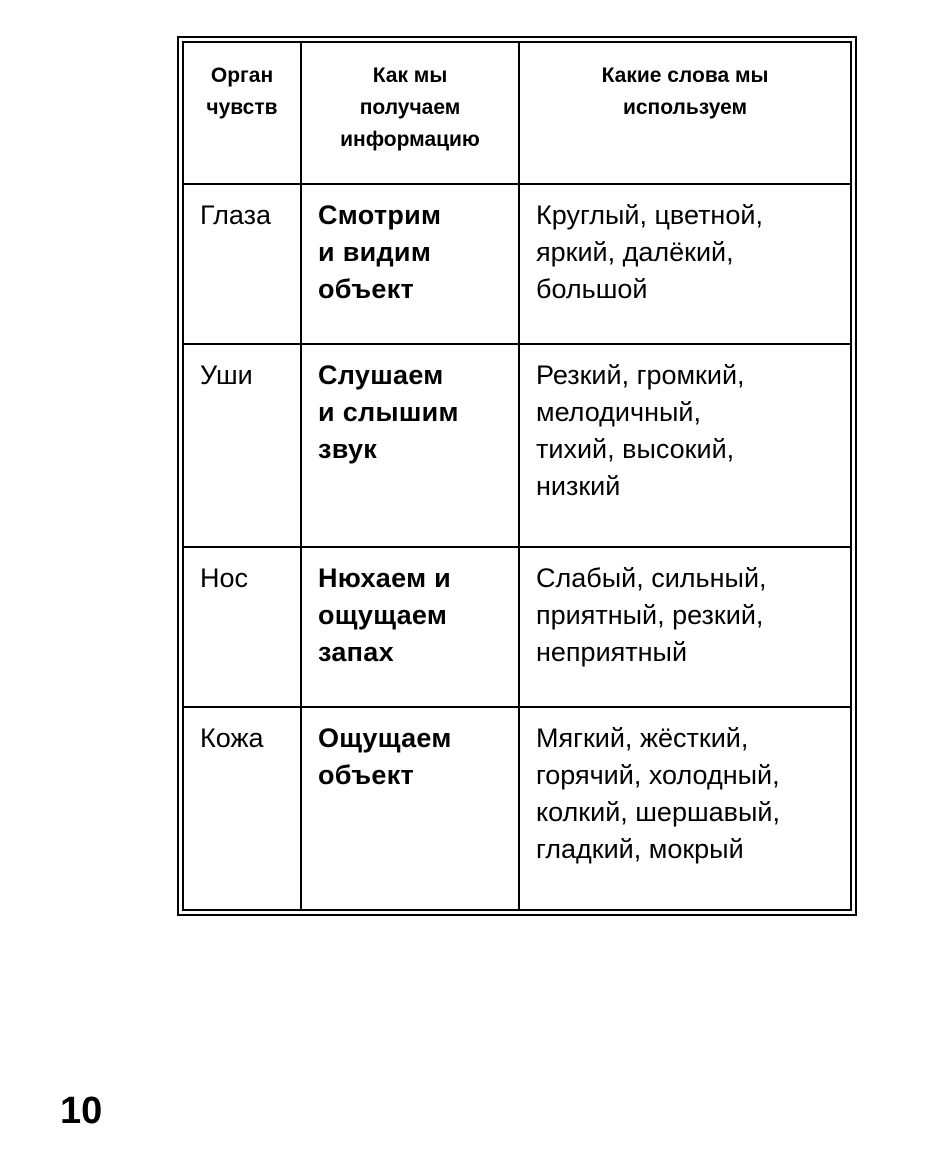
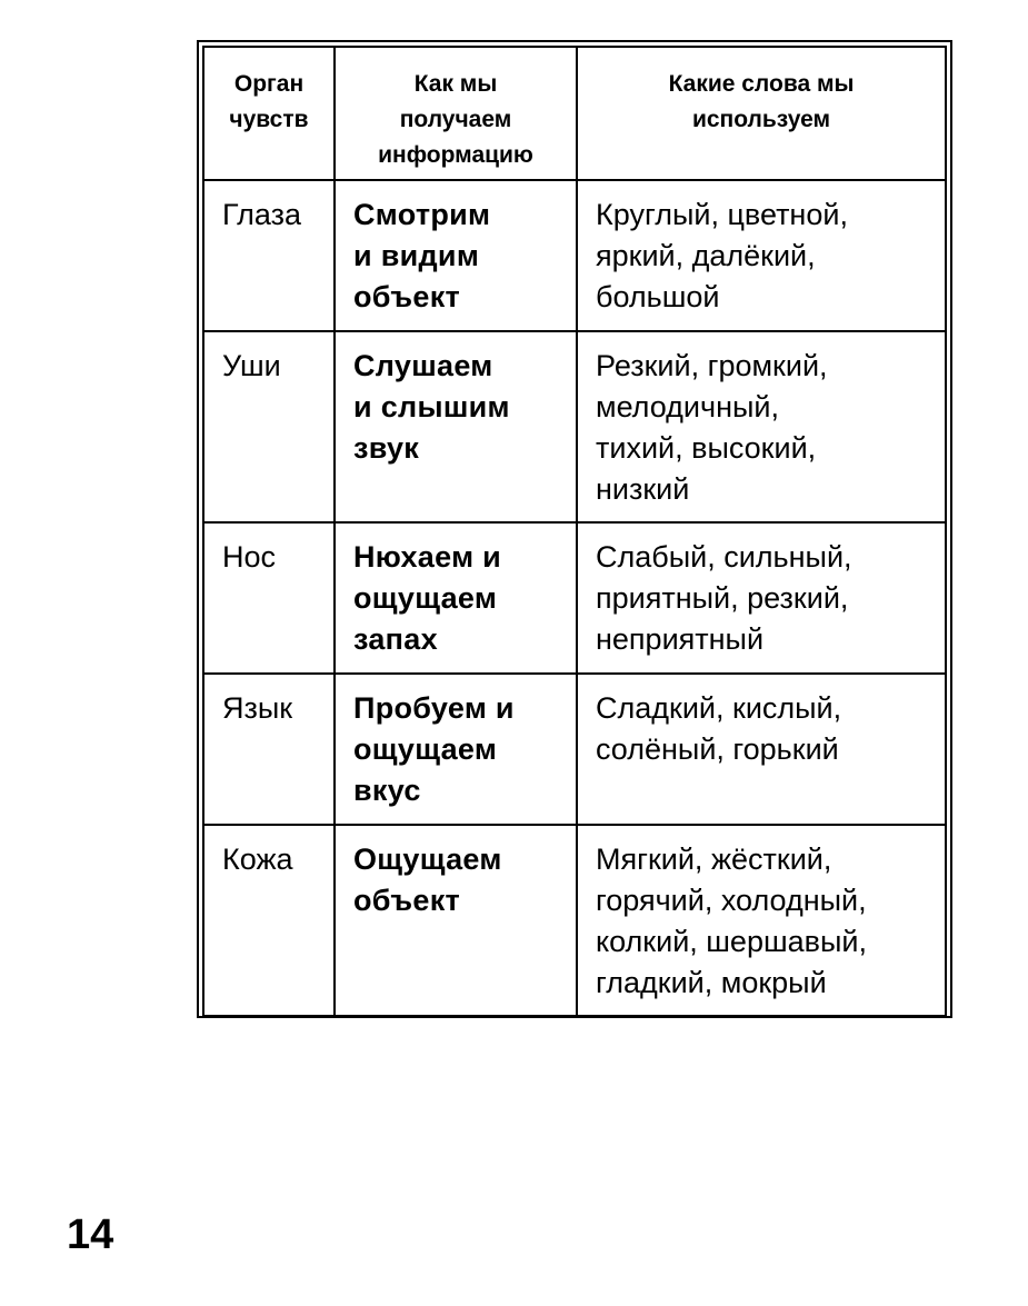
  Орган чувств	Как мы получаем информацию	Какие слова мы используем
  Глаза	Смотрим и видим объект	Круглый, цветной, яркий, далёкий, большой
  Уши	Слушаем и слышим звук	Резкий, громкий, мелодичный, тихий, высокий, низкий
  Нос	Нюхаем и ощущаем запах	Слабый, сильный, приятный, резкий, неприятный
+ Язык	Пробуем и ощущаем вкус	Сладкий, кислый, солёный, горький
  Кожа	Ощущаем объект	Мягкий, жёсткий, горячий, холодный, колкий, шершавый, гладкий, мокрый
- 10
+ 14
